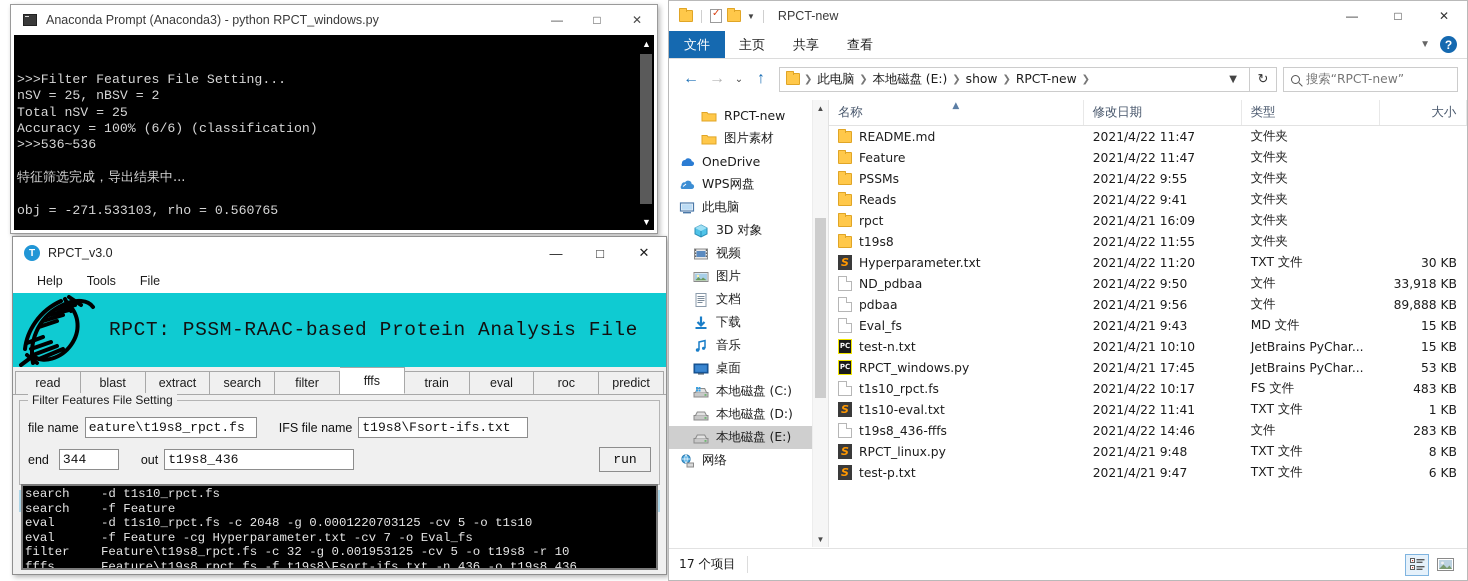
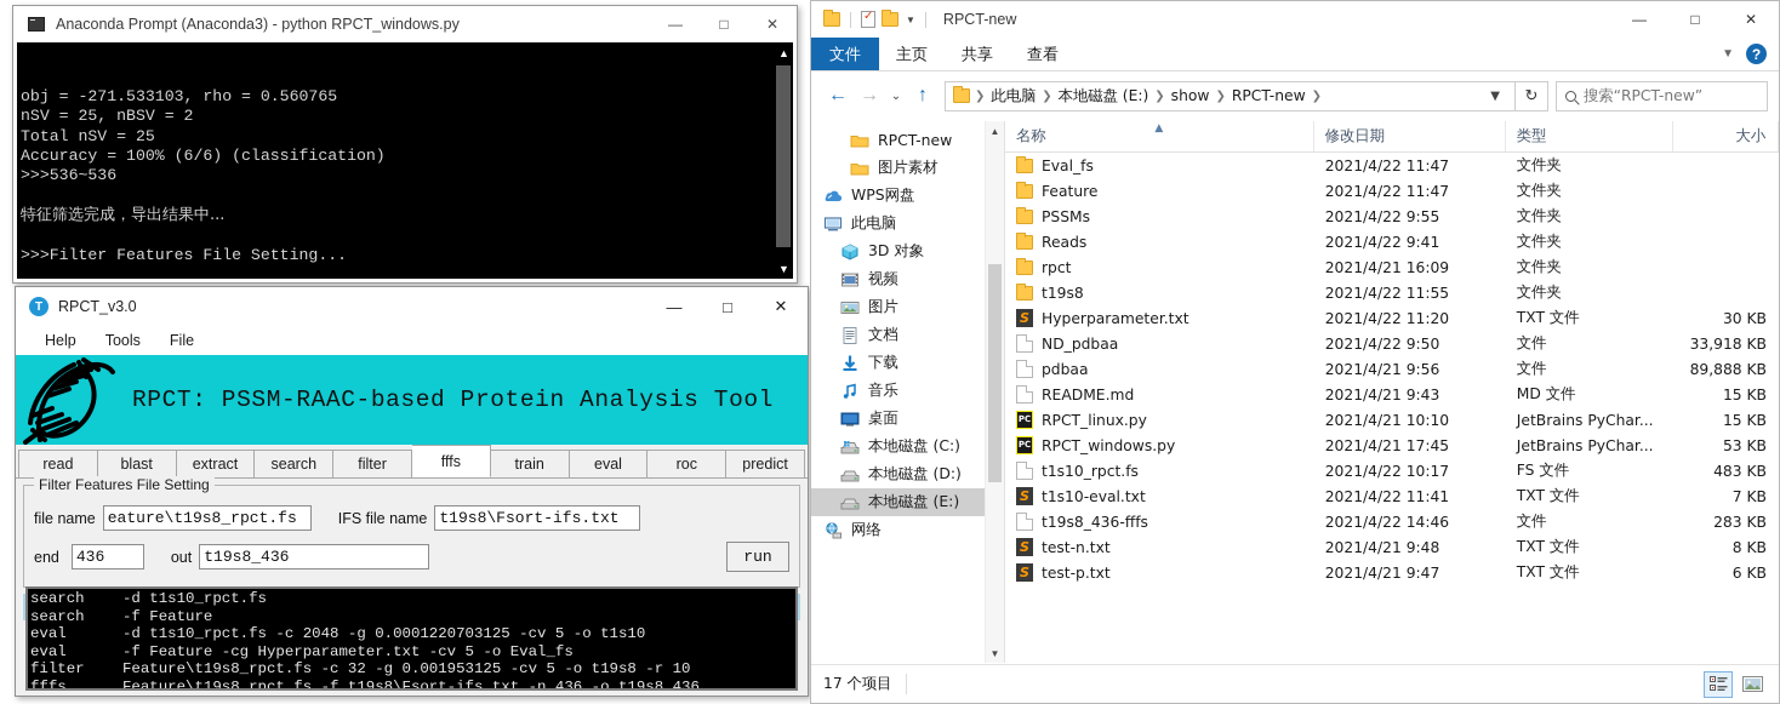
  Anaconda Prompt (Anaconda3) - python RPCT_windows.py
  —
  □
  ✕
- >>>Filter Features File Setting...
+ obj = -271.533103, rho = 0.560765
  nSV = 25, nBSV = 2
  Total nSV = 25
  Accuracy = 100% (6/6) (classification)
  >>>536~536
  特征筛选完成，导出结果中...
- obj = -271.533103, rho = 0.560765
+ >>>Filter Features File Setting...
  ▲
  ▼
  RPCT_v3.0
  —
  □
  ✕
  Help
  Tools
  File
- RPCT: PSSM-RAAC-based Protein Analysis File
+ RPCT: PSSM-RAAC-based Protein Analysis Tool
  read
  blast
  extract
  search
  filter
  fffs
  train
  eval
  roc
  predict
  Filter Features File Setting
  file name
  eature\t19s8_rpct.fs
  IFS file name
  t19s8\Fsort-ifs.txt
  end
- 344
+ 436
  out
  t19s8_436
  run
  search -d t1s10_rpct.fs
  search -f Feature
  eval -d t1s10_rpct.fs -c 2048 -g 0.0001220703125 -cv 5 -o t1s10
- eval -f Feature -cg Hyperparameter.txt -cv 7 -o Eval_fs
+ eval -f Feature -cg Hyperparameter.txt -cv 5 -o Eval_fs
  filter Feature\t19s8_rpct.fs -c 32 -g 0.001953125 -cv 5 -o t19s8 -r 10
  fffs Feature\t19s8_rpct.fs -f t19s8\Fsort-ifs.txt -n 436 -o t19s8_436
  ▼
  RPCT-new
  —
  □
  ✕
  文件
  主页
  共享
  查看
  ▼
  ?
  ←
  →
  ⌄
  ↑
  ❯
  此电脑
  ❯
  本地磁盘 (E:)
  ❯
  show
  ❯
  RPCT-new
  ❯
  ▼
  ↻
  搜索“RPCT-new”
  RPCT-new
  图片素材
- OneDrive
  WPS网盘
  此电脑
  3D 对象
  视频
  图片
  文档
  下载
  音乐
  桌面
  本地磁盘 (C:)
  本地磁盘 (D:)
  本地磁盘 (E:)
  网络
  ▲
  ▼
  ▲
  名称
  修改日期
  类型
  大小
- README.md
+ Eval_fs
  2021/4/22 11:47
  文件夹
  Feature
  2021/4/22 11:47
  文件夹
  PSSMs
  2021/4/22 9:55
  文件夹
  Reads
  2021/4/22 9:41
  文件夹
  rpct
  2021/4/21 16:09
  文件夹
  t19s8
  2021/4/22 11:55
  文件夹
  Hyperparameter.txt
  2021/4/22 11:20
  TXT 文件
  30 KB
  ND_pdbaa
  2021/4/22 9:50
  文件
  33,918 KB
  pdbaa
  2021/4/21 9:56
  文件
  89,888 KB
- Eval_fs
+ README.md
  2021/4/21 9:43
  MD 文件
  15 KB
- test-n.txt
+ RPCT_linux.py
  2021/4/21 10:10
  JetBrains PyChar...
  15 KB
  RPCT_windows.py
  2021/4/21 17:45
  JetBrains PyChar...
  53 KB
  t1s10_rpct.fs
  2021/4/22 10:17
  FS 文件
  483 KB
  t1s10-eval.txt
  2021/4/22 11:41
  TXT 文件
- 1 KB
+ 7 KB
  t19s8_436-fffs
  2021/4/22 14:46
  文件
  283 KB
- RPCT_linux.py
+ test-n.txt
  2021/4/21 9:48
  TXT 文件
  8 KB
  test-p.txt
  2021/4/21 9:47
  TXT 文件
  6 KB
  17 个项目
